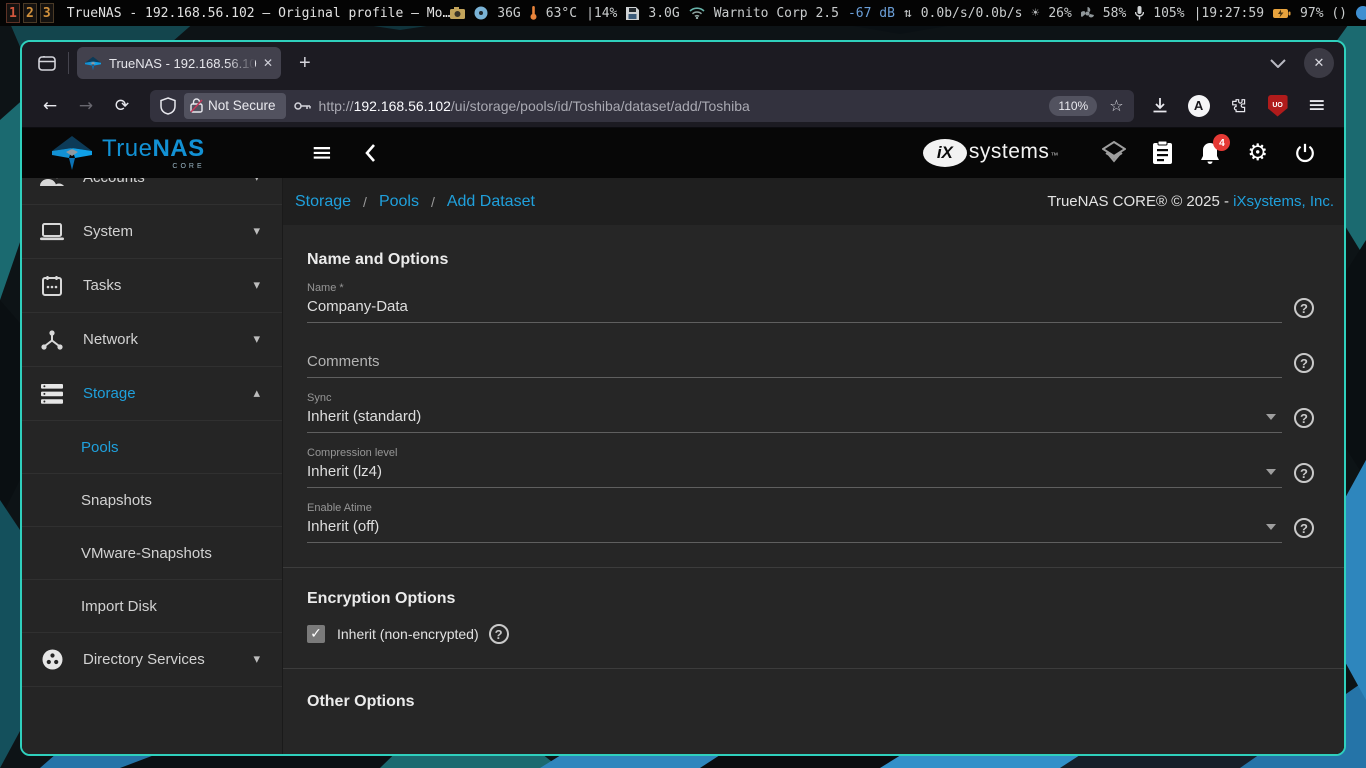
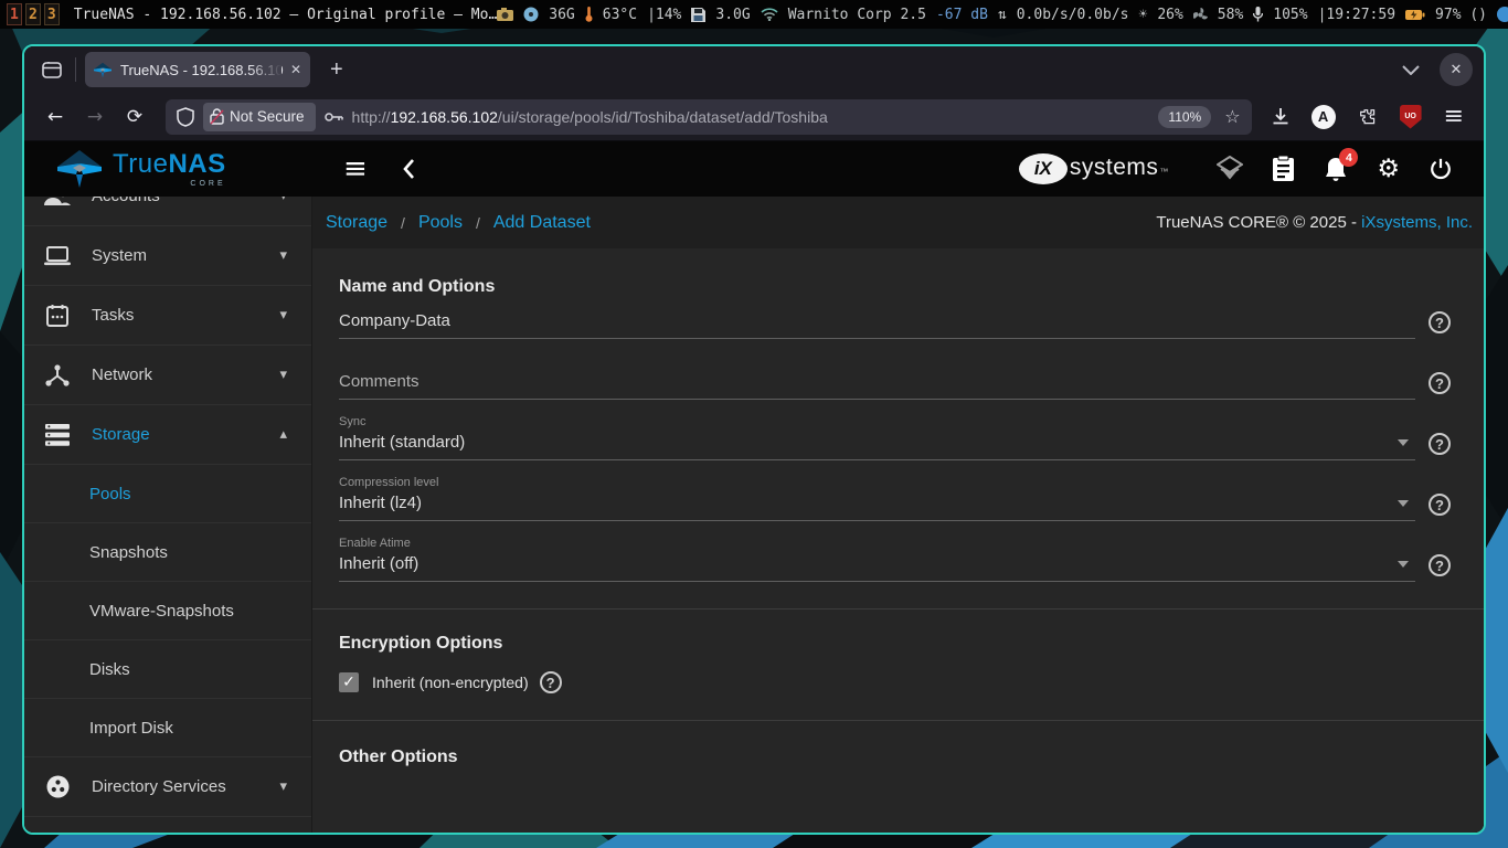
  1
  2
  3
  TrueNAS - 192.168.56.102 — Original profile — Mo…
  36G
  63°C
  |14%
  3.0G
  Warnito Corp 2.5
  -67 dB
  ⇅
  0.0b/s/0.0b/s
  ☀
  26%
  58%
  105%
  |19:27:59
  97% ()
  TrueNAS - 192.168.
  ✕
  +
  ✕
  ←
  →
  ⟳
  Not Secure
  http://192.168.56.102/ui/storage/pools/id/Toshiba/dataset/add/Toshiba
  110%
  ☆
  A
  ≡
  TrueNAS
  ≡
  iX
  systems
  ™
  4
  ⚙
  Accounts
  ▾
  System
  ▾
  Tasks
  ▾
  Network
  ▾
  Storage
  ▴
  Pools
  Snapshots
  VMware-Snapshots
+ Disks
  Import Disk
  Directory Services
  ▾
  Storage
  /
  Pools
  /
  Add Dataset
  TrueNAS CORE® © 2025 - iXsystems, Inc.
  Name and Options
- Name *
  Company-Data
  ?
  Comments
  ?
  Sync
  Inherit (standard)
  ?
  Compression level
  Inherit (lz4)
  ?
  Enable Atime
  Inherit (off)
  ?
  Encryption Options
  ✓
  Inherit (non-encrypted)
  ?
  Other Options
